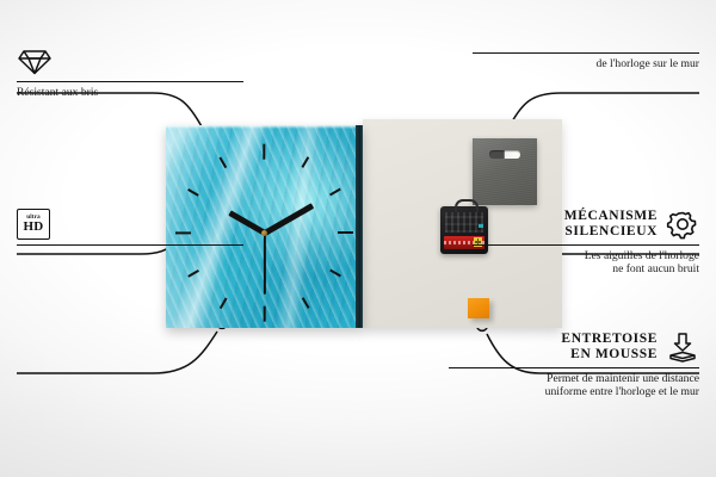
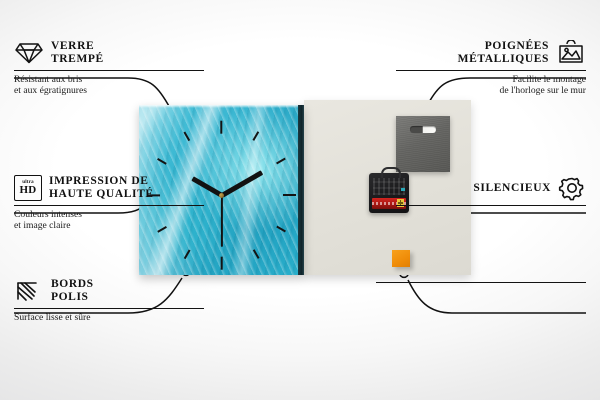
+ VERRE
+ TREMPÉ
  Résistant aux bris
+ et aux égratignures
  HD
+ IMPRESSION DE
+ HAUTE QUALITÉ
+ Couleurs intenses
+ et image claire
+ BORDS
+ POLIS
+ Surface lisse et sûre
+ POIGNÉES
+ MÉTALLIQUES
+ Facilite le montage
  de l'horloge sur le mur
- MÉCANISME
  SILENCIEUX
- Les aiguilles de l'horloge
- ne font aucun bruit
- ENTRETOISE
- EN MOUSSE
- Permet de maintenir une distance
- uniforme entre l'horloge et le mur
